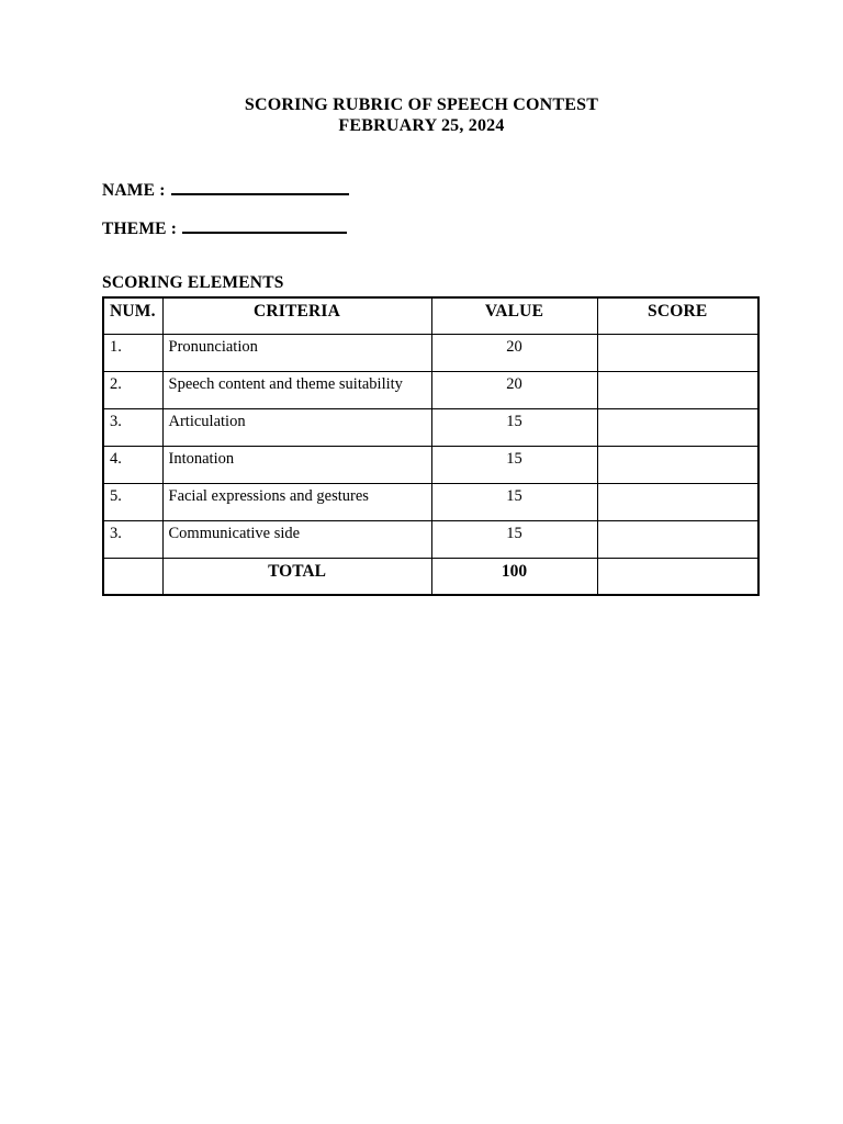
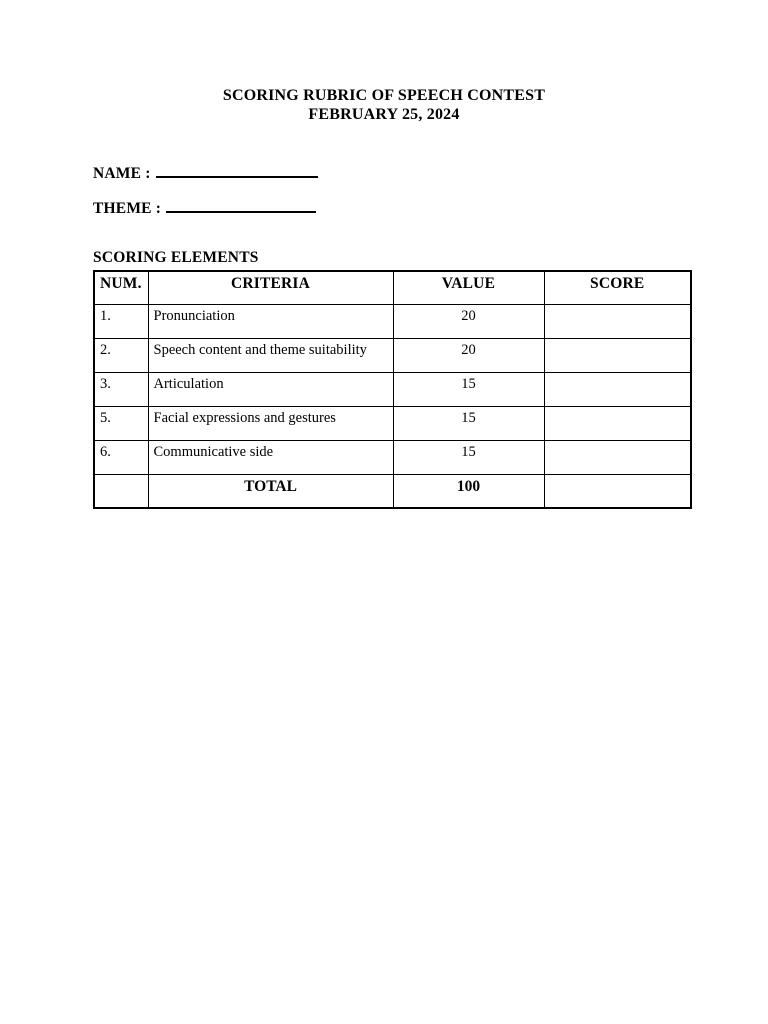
  SCORING RUBRIC OF SPEECH CONTEST
  FEBRUARY 25, 2024
  NAME :
  THEME :
  SCORING ELEMENTS
  NUM.	CRITERIA	VALUE	SCORE
  1.	Pronunciation	20
  2.	Speech content and theme suitability	20
  3.	Articulation	15
- 4.	Intonation	15
  5.	Facial expressions and gestures	15
- 3.	Communicative side	15
+ 6.	Communicative side	15
  	TOTAL	100
